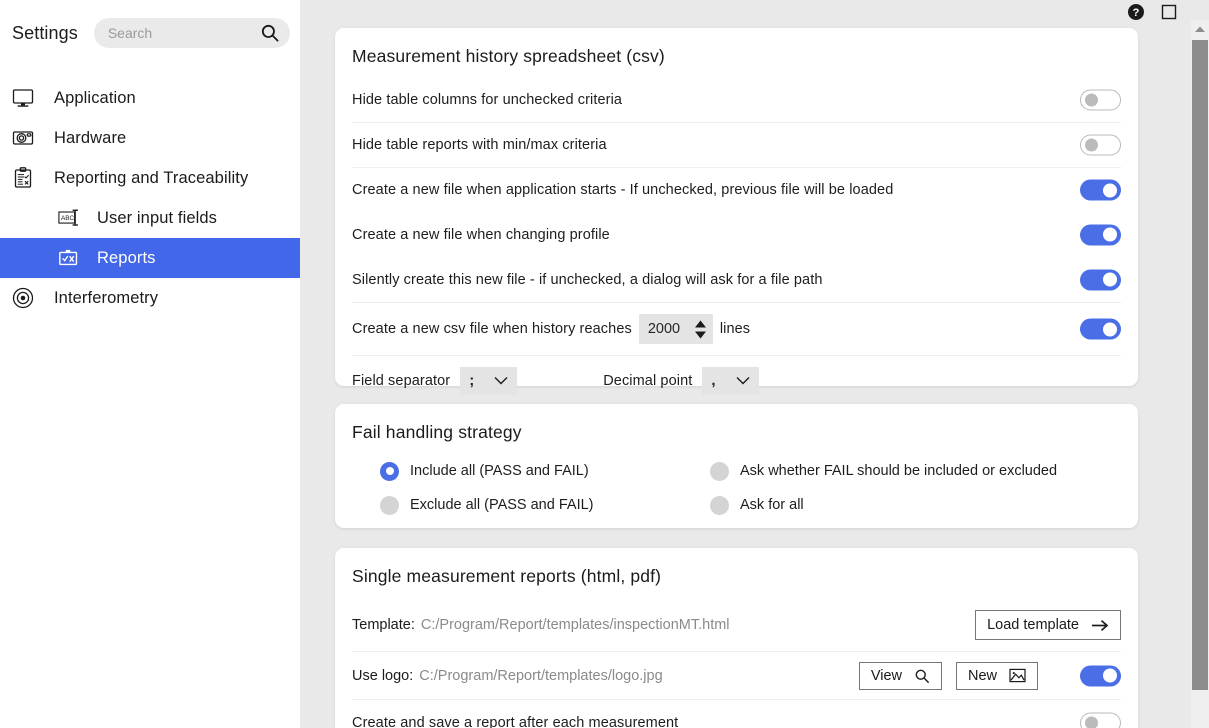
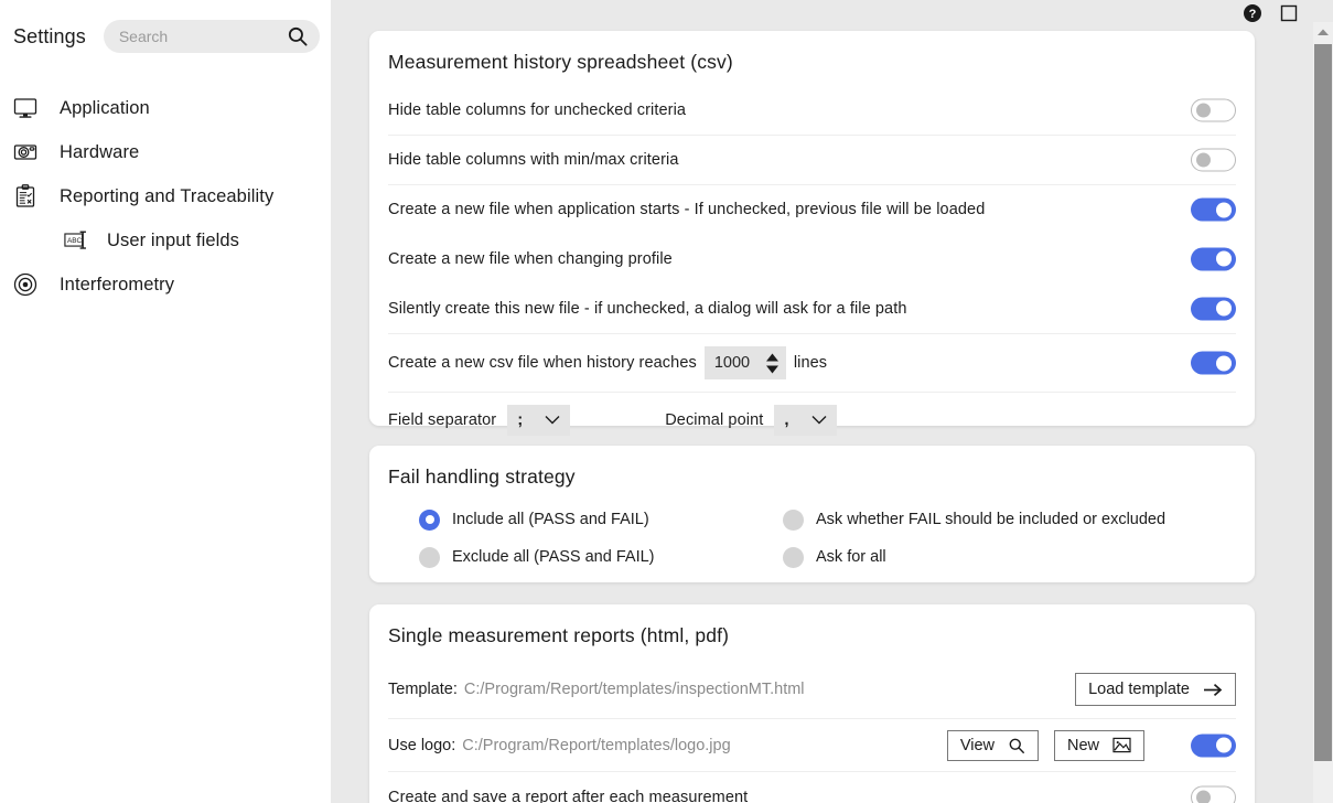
  Settings
  Search
  Application
  Hardware
  Reporting and Traceability
  User input fields
- Reports
  Interferometry
  ?
  Measurement history spreadsheet (csv)
  Hide table columns for unchecked criteria
- Hide table reports with min/max criteria
+ Hide table columns with min/max criteria
  Create a new file when application starts - If unchecked, previous file will be loaded
  Create a new file when changing profile
  Silently create this new file - if unchecked, a dialog will ask for a file path
  Create a new csv file when history reaches
- 2000
+ 1000
  lines
  Field separator
  ;
  Decimal point
  ,
  Fail handling strategy
  Include all (PASS and FAIL)
  Ask whether FAIL should be included or excluded
  Exclude all (PASS and FAIL)
  Ask for all
  Single measurement reports (html, pdf)
  Template:
  C:/Program/Report/templates/inspectionMT.html
  Load template
  Use logo:
  C:/Program/Report/templates/logo.jpg
  View
  New
  Create and save a report after each measurement
